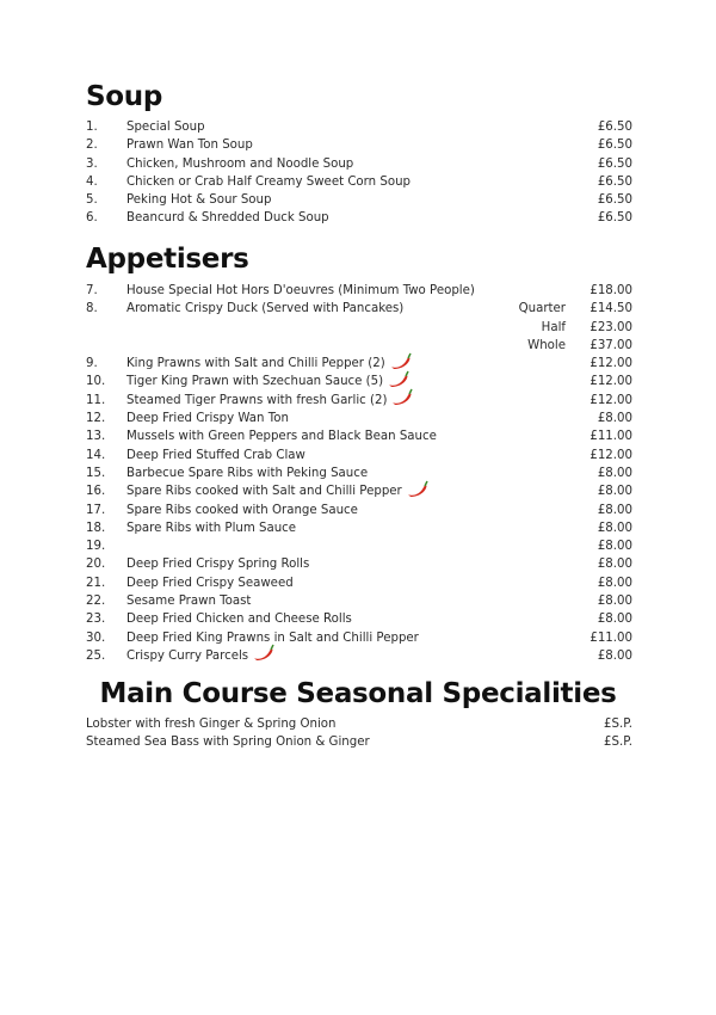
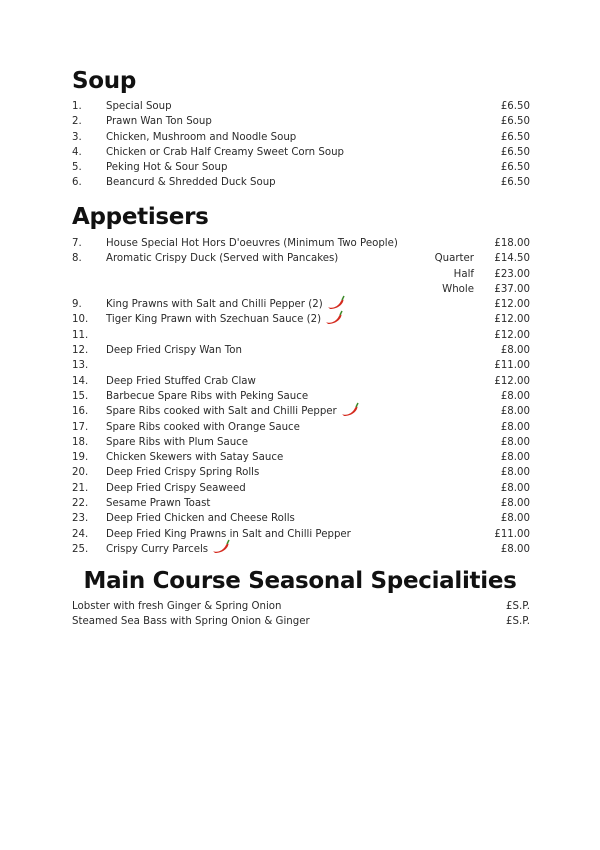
  Soup
  1.
  Special Soup
  £6.50
  2.
  Prawn Wan Ton Soup
  £6.50
  3.
  Chicken, Mushroom and Noodle Soup
  £6.50
  4.
  Chicken or Crab Half Creamy Sweet Corn Soup
  £6.50
  5.
  Peking Hot & Sour Soup
  £6.50
  6.
  Beancurd & Shredded Duck Soup
  £6.50
  Appetisers
  7.
  House Special Hot Hors D'oeuvres (Minimum Two People)
  £18.00
  8.
  Aromatic Crispy Duck (Served with Pancakes)
  Quarter
  £14.50
  Half
  £23.00
  Whole
  £37.00
  9.
  King Prawns with Salt and Chilli Pepper (2)
  £12.00
  10.
- Tiger King Prawn with Szechuan Sauce (5)
+ Tiger King Prawn with Szechuan Sauce (2)
  £12.00
  11.
- Steamed Tiger Prawns with fresh Garlic (2)
  £12.00
  12.
  Deep Fried Crispy Wan Ton
  £8.00
  13.
- Mussels with Green Peppers and Black Bean Sauce
  £11.00
  14.
  Deep Fried Stuffed Crab Claw
  £12.00
  15.
  Barbecue Spare Ribs with Peking Sauce
  £8.00
  16.
  Spare Ribs cooked with Salt and Chilli Pepper
  £8.00
  17.
  Spare Ribs cooked with Orange Sauce
  £8.00
  18.
  Spare Ribs with Plum Sauce
  £8.00
  19.
+ Chicken Skewers with Satay Sauce
  £8.00
  20.
  Deep Fried Crispy Spring Rolls
  £8.00
  21.
  Deep Fried Crispy Seaweed
  £8.00
  22.
  Sesame Prawn Toast
  £8.00
  23.
  Deep Fried Chicken and Cheese Rolls
  £8.00
- 30.
+ 24.
  Deep Fried King Prawns in Salt and Chilli Pepper
  £11.00
  25.
  Crispy Curry Parcels
  £8.00
  Main Course Seasonal Specialities
  Lobster with fresh Ginger & Spring Onion
  £S.P.
  Steamed Sea Bass with Spring Onion & Ginger
  £S.P.
